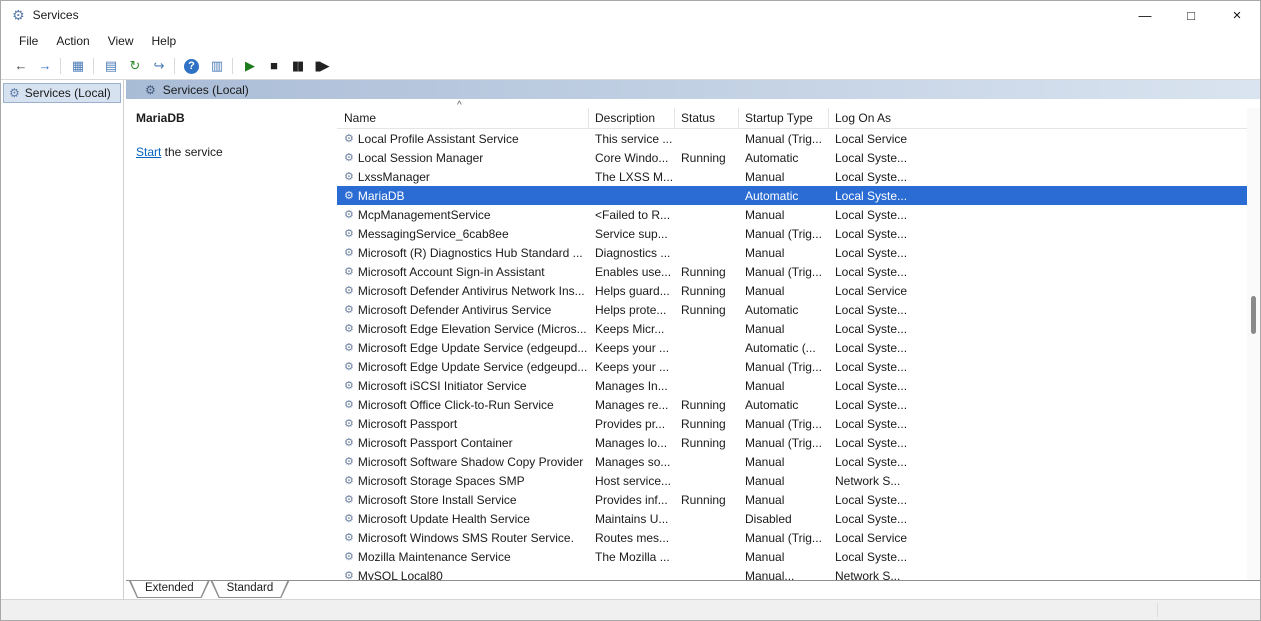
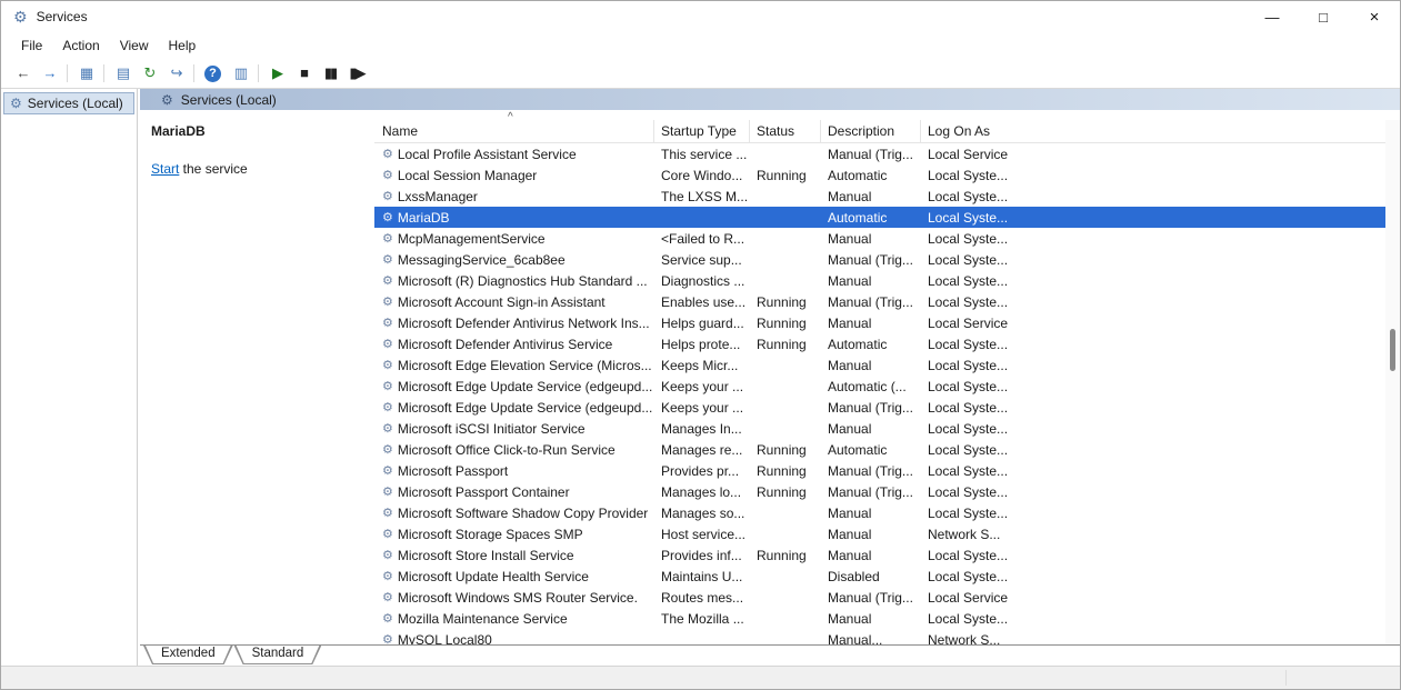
  ⚙
  Services
  —
  □
  ×
  File
  Action
  View
  Help
  ←
  →
  ▦
  ▤
  ↻
  ↪
  ?
  ▥
  ▶
  ■
  ▮▮
  ▮▶
  ⚙
  Services (Local)
  ⚙
  Services (Local)
  MariaDB
  Start the service
  ^
  Name
- Description
+ Startup Type
  Status
- Startup Type
+ Description
  Log On As
  ⚙
  Local Profile Assistant Service
  This service ...
  Manual (Trig...
  Local Service
  ⚙
  Local Session Manager
  Core Windo...
  Running
  Automatic
  Local Syste...
  ⚙
  LxssManager
  The LXSS M...
  Manual
  Local Syste...
  ⚙
  MariaDB
  Automatic
  Local Syste...
  ⚙
  McpManagementService
  <Failed to R...
  Manual
  Local Syste...
  ⚙
  MessagingService_6cab8ee
  Service sup...
  Manual (Trig...
  Local Syste...
  ⚙
  Microsoft (R) Diagnostics Hub Standard ...
  Diagnostics ...
  Manual
  Local Syste...
  ⚙
  Microsoft Account Sign-in Assistant
  Enables use...
  Running
  Manual (Trig...
  Local Syste...
  ⚙
  Microsoft Defender Antivirus Network Ins...
  Helps guard...
  Running
  Manual
  Local Service
  ⚙
  Microsoft Defender Antivirus Service
  Helps prote...
  Running
  Automatic
  Local Syste...
  ⚙
  Microsoft Edge Elevation Service (Micros...
  Keeps Micr...
  Manual
  Local Syste...
  ⚙
  Microsoft Edge Update Service (edgeupd...
  Keeps your ...
  Automatic (...
  Local Syste...
  ⚙
  Microsoft Edge Update Service (edgeupd...
  Keeps your ...
  Manual (Trig...
  Local Syste...
  ⚙
  Microsoft iSCSI Initiator Service
  Manages In...
  Manual
  Local Syste...
  ⚙
  Microsoft Office Click-to-Run Service
  Manages re...
  Running
  Automatic
  Local Syste...
  ⚙
  Microsoft Passport
  Provides pr...
  Running
  Manual (Trig...
  Local Syste...
  ⚙
  Microsoft Passport Container
  Manages lo...
  Running
  Manual (Trig...
  Local Syste...
  ⚙
  Microsoft Software Shadow Copy Provider
  Manages so...
  Manual
  Local Syste...
  ⚙
  Microsoft Storage Spaces SMP
  Host service...
  Manual
  Network S...
  ⚙
  Microsoft Store Install Service
  Provides inf...
  Running
  Manual
  Local Syste...
  ⚙
  Microsoft Update Health Service
  Maintains U...
  Disabled
  Local Syste...
  ⚙
  Microsoft Windows SMS Router Service.
  Routes mes...
  Manual (Trig...
  Local Service
  ⚙
  Mozilla Maintenance Service
  The Mozilla ...
  Manual
  Local Syste...
  ⚙
  MySQL Local80
  Manual...
  Network S...
  Extended
  Standard
